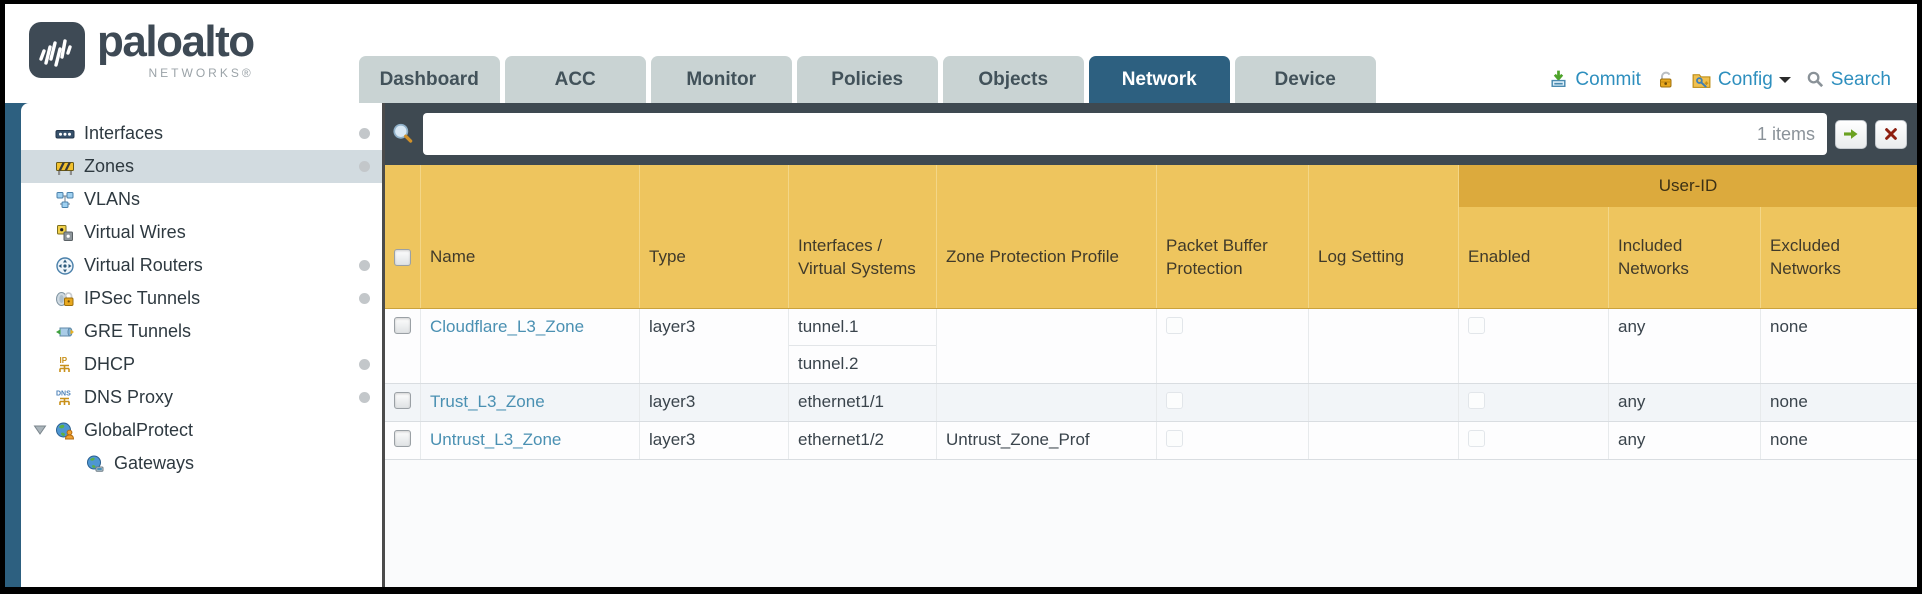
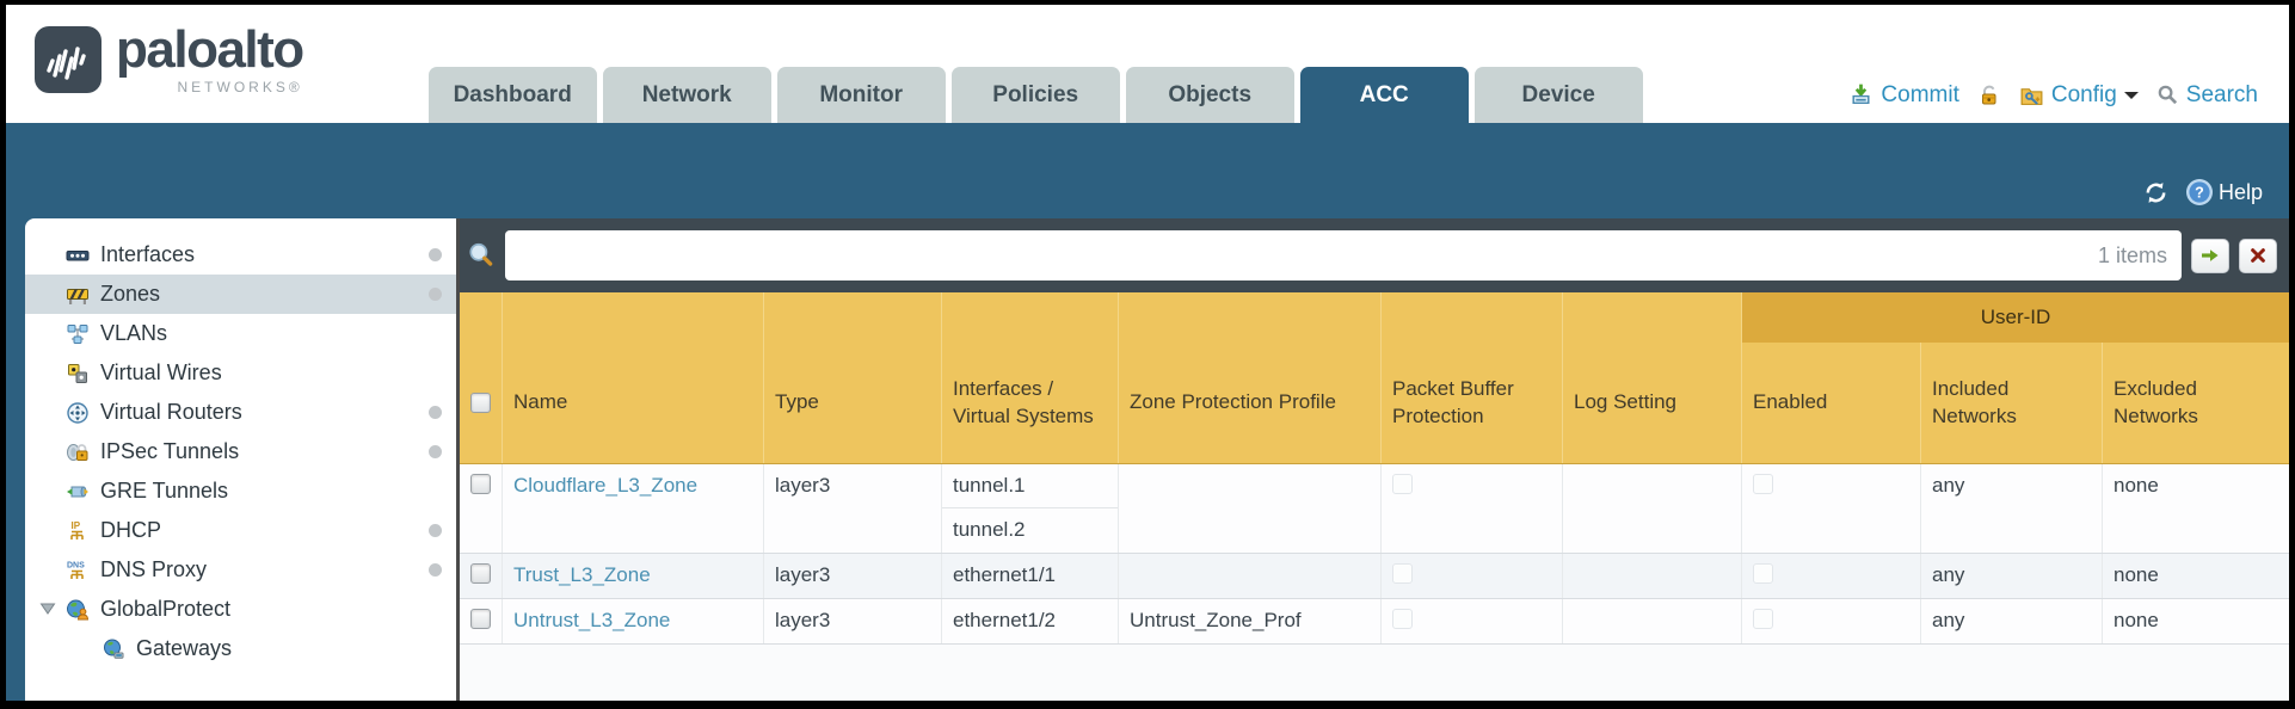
  paloalto
  NETWORKS®
  Dashboard
- ACC
+ Network
  Monitor
  Policies
  Objects
- Network
+ ACC
  Device
  Commit
  Config
  Search
+ ?
+ Help
  Interfaces
  Zones
  VLANs
  Virtual Wires
  Virtual Routers
  IPSec Tunnels
  GRE Tunnels
  IP
  DHCP
  DNS Proxy
  GlobalProtect
  Gateways
  1 items
  Name
  Type
  Interfaces / Virtual Systems
  Zone Protection Profile
  Packet Buffer Protection
  Log Setting
  User-ID
  Enabled
  Included Networks
  Excluded Networks
  Cloudflare_L3_Zone
  layer3
  tunnel.1
  tunnel.2
  any
  none
  Trust_L3_Zone
  layer3
  ethernet1/1
  any
  none
  Untrust_L3_Zone
  layer3
  ethernet1/2
  Untrust_Zone_Prof
  any
  none
